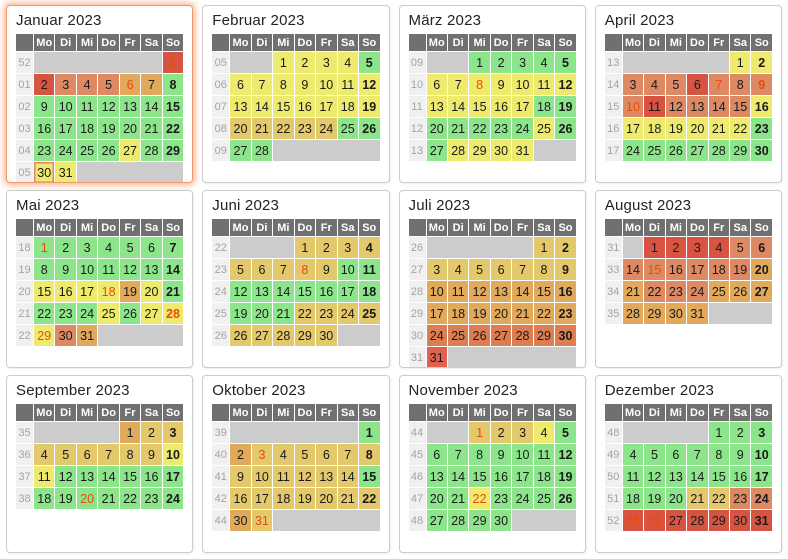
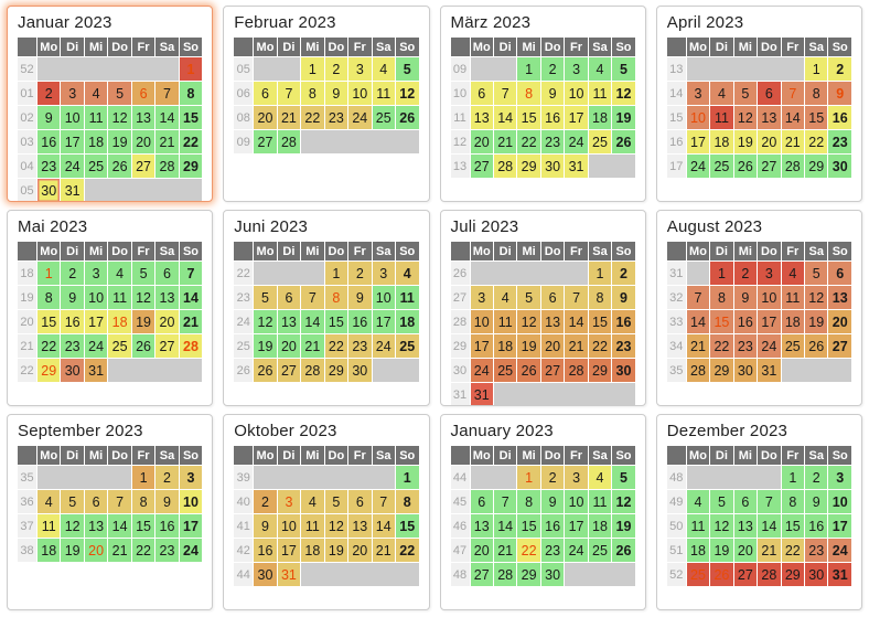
  Januar 2023
  	Mo	Di	Mi	Do	Fr	Sa	So
  52		1
  01	2	3	4	5	6	7	8
  02	9	10	11	12	13	14	15
  03	16	17	18	19	20	21	22
  04	23	24	25	26	27	28	29
  05	30	31
  Februar 2023
  	Mo	Di	Mi	Do	Fr	Sa	So
  05		1	2	3	4	5
  06	6	7	8	9	10	11	12
- 07	13	14	15	16	17	18	19
  08	20	21	22	23	24	25	26
  09	27	28
  März 2023
  	Mo	Di	Mi	Do	Fr	Sa	So
  09		1	2	3	4	5
  10	6	7	8	9	10	11	12
  11	13	14	15	16	17	18	19
  12	20	21	22	23	24	25	26
  13	27	28	29	30	31
  April 2023
  	Mo	Di	Mi	Do	Fr	Sa	So
  13		1	2
  14	3	4	5	6	7	8	9
  15	10	11	12	13	14	15	16
  16	17	18	19	20	21	22	23
  17	24	25	26	27	28	29	30
  Mai 2023
  	Mo	Di	Mi	Do	Fr	Sa	So
  18	1	2	3	4	5	6	7
  19	8	9	10	11	12	13	14
  20	15	16	17	18	19	20	21
  21	22	23	24	25	26	27	28
  22	29	30	31
  Juni 2023
  	Mo	Di	Mi	Do	Fr	Sa	So
  22		1	2	3	4
  23	5	6	7	8	9	10	11
  24	12	13	14	15	16	17	18
  25	19	20	21	22	23	24	25
  26	26	27	28	29	30
  Juli 2023
  	Mo	Di	Mi	Do	Fr	Sa	So
  26		1	2
  27	3	4	5	6	7	8	9
  28	10	11	12	13	14	15	16
  29	17	18	19	20	21	22	23
  30	24	25	26	27	28	29	30
  31	31
  August 2023
  	Mo	Di	Mi	Do	Fr	Sa	So
  31		1	2	3	4	5	6
+ 32	7	8	9	10	11	12	13
  33	14	15	16	17	18	19	20
  34	21	22	23	24	25	26	27
  35	28	29	30	31
  September 2023
  	Mo	Di	Mi	Do	Fr	Sa	So
  35		1	2	3
  36	4	5	6	7	8	9	10
  37	11	12	13	14	15	16	17
  38	18	19	20	21	22	23	24
  Oktober 2023
  	Mo	Di	Mi	Do	Fr	Sa	So
  39		1
  40	2	3	4	5	6	7	8
  41	9	10	11	12	13	14	15
  42	16	17	18	19	20	21	22
  44	30	31
- November 2023
+ January 2023
  	Mo	Di	Mi	Do	Fr	Sa	So
  44		1	2	3	4	5
  45	6	7	8	9	10	11	12
  46	13	14	15	16	17	18	19
  47	20	21	22	23	24	25	26
  48	27	28	29	30
  Dezember 2023
  	Mo	Di	Mi	Do	Fr	Sa	So
  48		1	2	3
  49	4	5	6	7	8	9	10
  50	11	12	13	14	15	16	17
  51	18	19	20	21	22	23	24
  52	25	26	27	28	29	30	31
